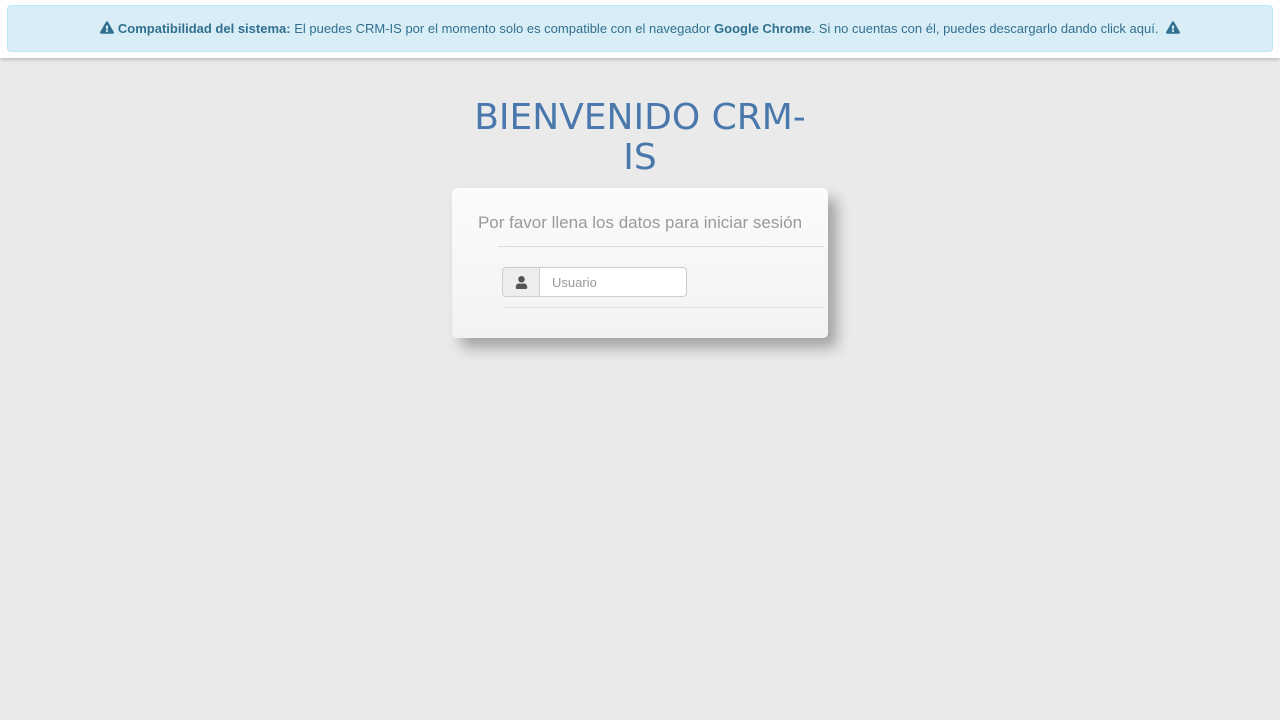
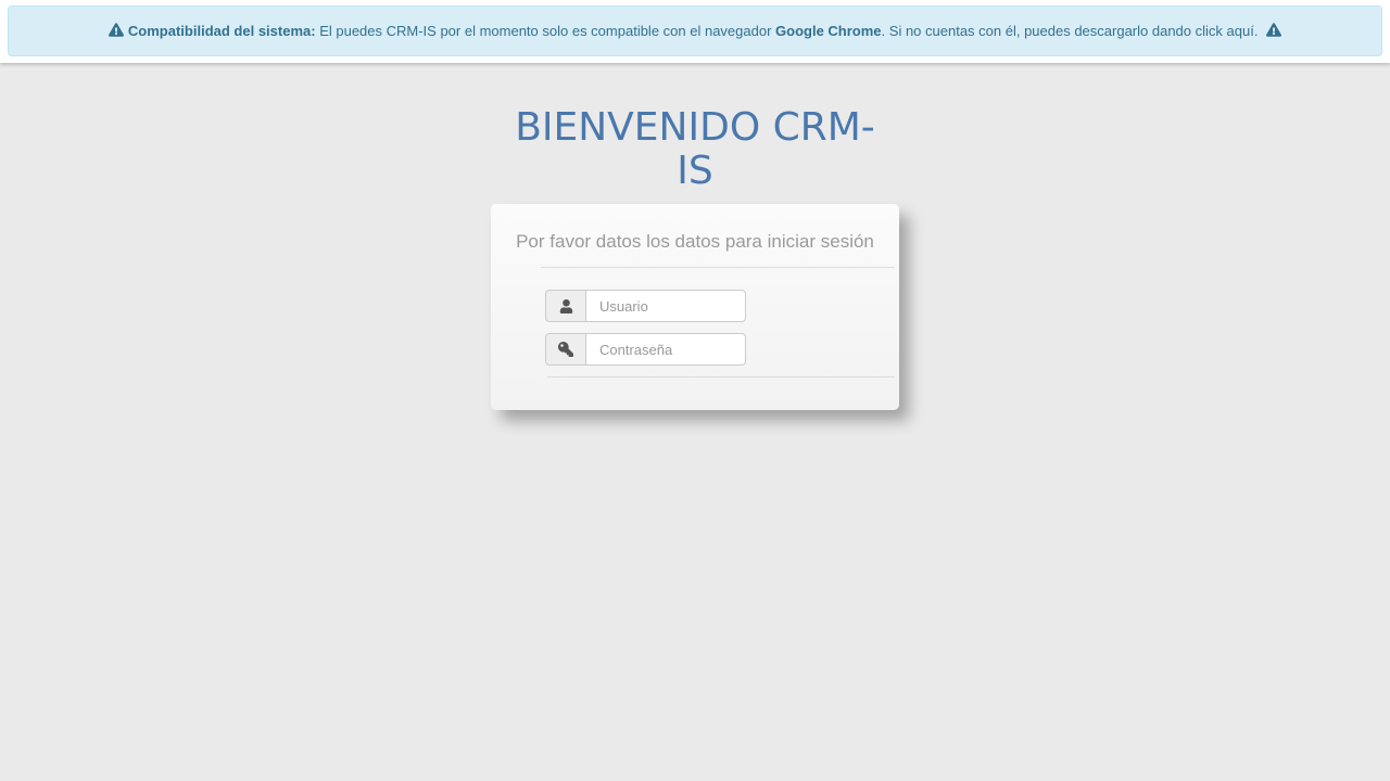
  Compatibilidad del sistema: El puedes CRM-IS por el momento solo es compatible con el navegador Google Chrome. Si no cuentas con él, puedes descargarlo dando click aquí.
  BIENVENIDO CRM-
  IS
- Por favor llena los datos para iniciar sesión
+ Por favor datos los datos para iniciar sesión
  Usuario
+ Contraseña
